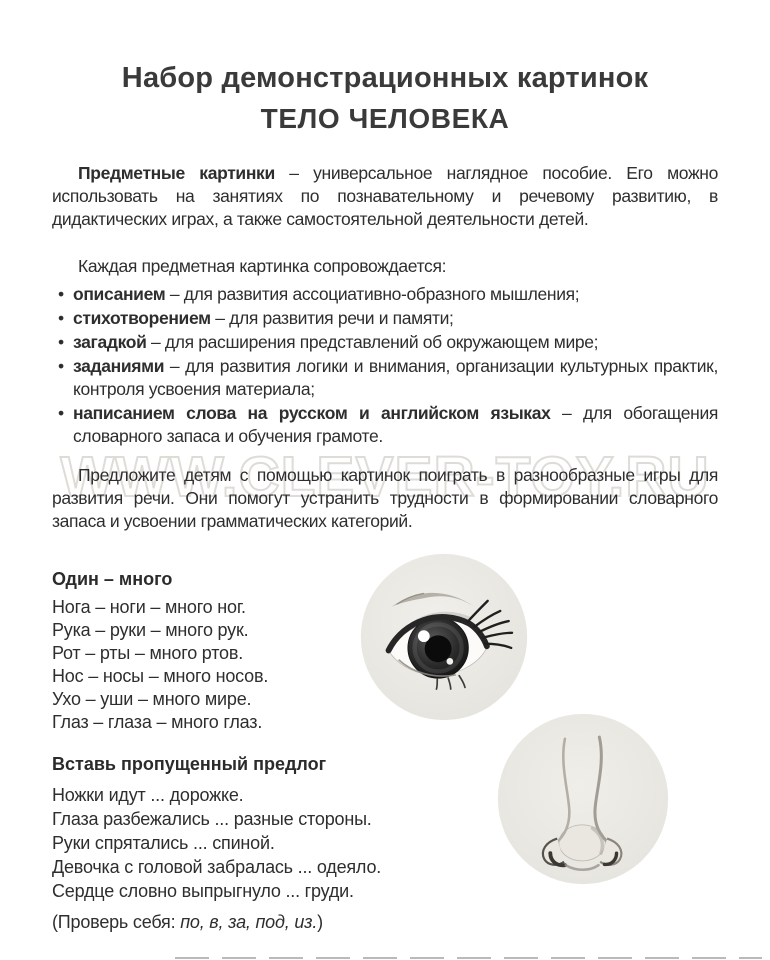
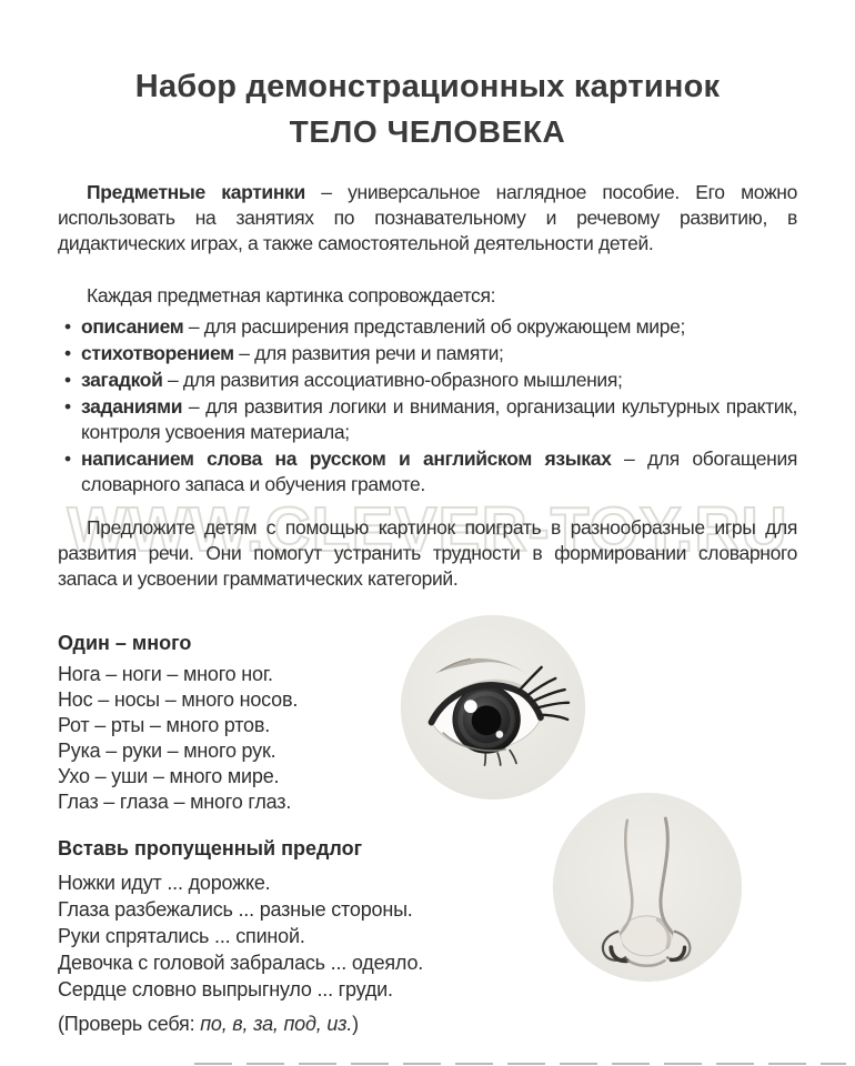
  WWW.CLEVER-TOY.RU
  Набор демонстрационных картинок
  ТЕЛО ЧЕЛОВЕКА
  Предметные картинки – универсальное наглядное пособие. Его можно использовать на занятиях по познавательному и речевому развитию, в дидактических играх, а также самостоятельной деятельности детей.
  Каждая предметная картинка сопровождается:
- описанием – для развития ассоциативно-образного мышления;
+ описанием – для расширения представлений об окружающем мире;
  стихотворением – для развития речи и памяти;
- загадкой – для расширения представлений об окружающем мире;
+ загадкой – для развития ассоциативно-образного мышления;
  заданиями – для развития логики и внимания, организации культурных практик, контроля усвоения материала;
  написанием слова на русском и английском языках – для обогащения словарного запаса и обучения грамоте.
  Предложите детям с помощью картинок поиграть в разнообразные игры для развития речи. Они помогут устранить трудности в формировании словарного запаса и усвоении грамматических категорий.
  Один – много
  Нога – ноги – много ног.
- Рука – руки – много рук.
+ Нос – носы – много носов.
  Рот – рты – много ртов.
- Нос – носы – много носов.
+ Рука – руки – много рук.
  Ухо – уши – много мире.
  Глаз – глаза – много глаз.
  Вставь пропущенный предлог
  Ножки идут ... дорожке.
  Глаза разбежались ... разные стороны.
  Руки спрятались ... спиной.
  Девочка с головой забралась ... одеяло.
  Сердце словно выпрыгнуло ... груди.
  (Проверь себя: по, в, за, под, из.)
